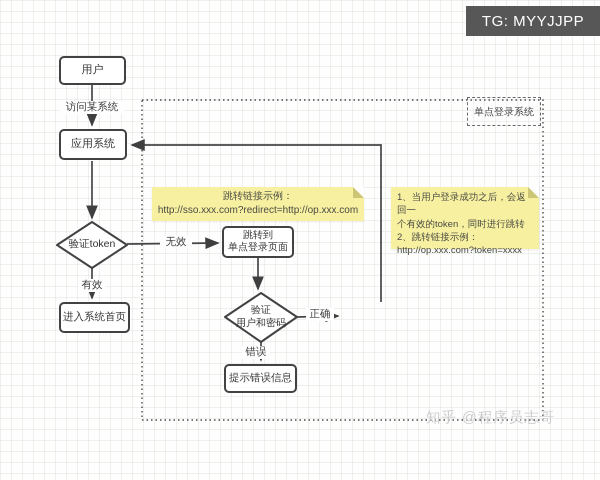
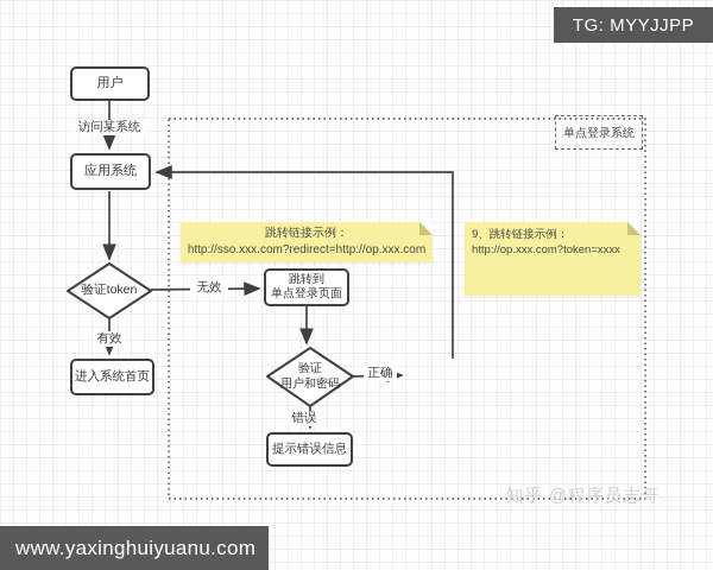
  TG: MYYJJPP
  知乎 @程序员志哥
+ www.yaxinghuiyuanu.com
  单点登录系统
  用户
  应用系统
  进入系统首页
  跳转到
  单点登录页面
  提示错误信息
  验证token
  验证
  用户和密码
  访问某系统
  无效
  有效
  正确
  错误
  跳转链接示例：
  http://sso.xxx.com?redirect=http://op.xxx.com
- 1、当用户登录成功之后，会返回一
- 个有效的token，同时进行跳转
- 2、跳转链接示例：
+ 9、跳转链接示例：
  http://op.xxx.com?token=xxxx
